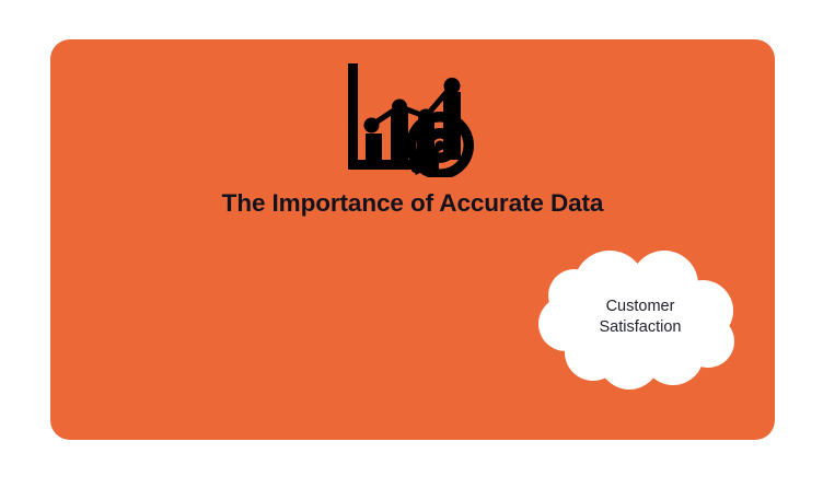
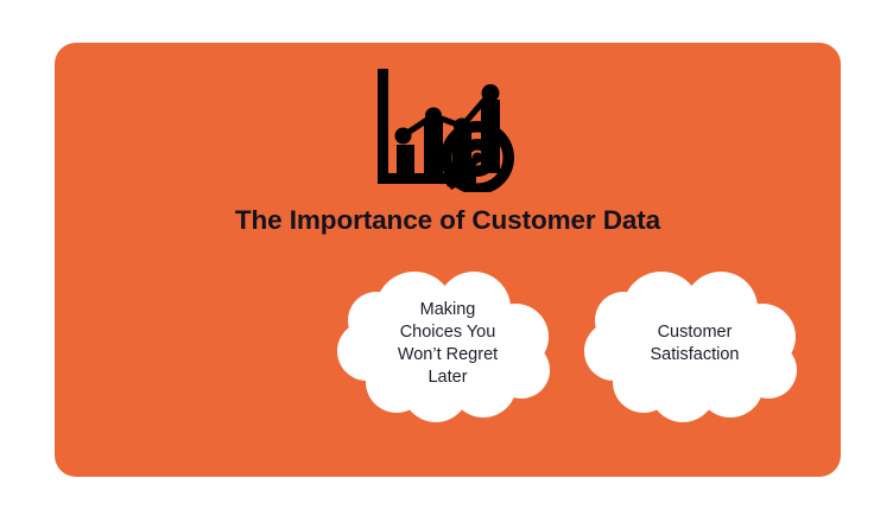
- The Importance of Accurate Data
+ The Importance of Customer Data
+ Making
+ Choices You
+ Won’t Regret
+ Later
  Customer
  Satisfaction
